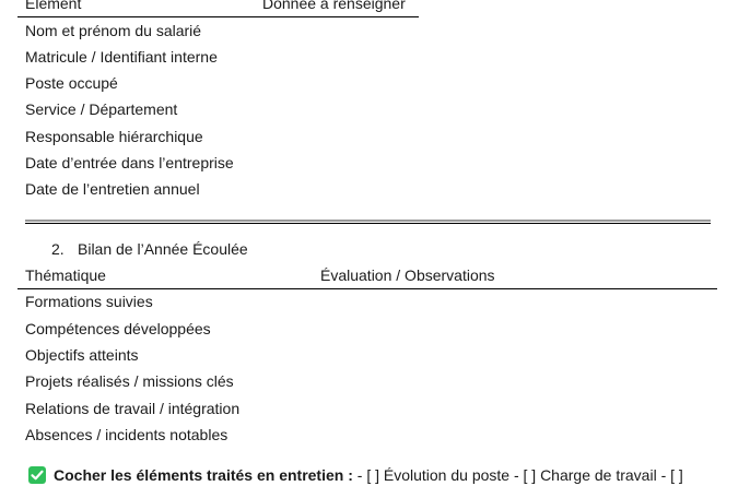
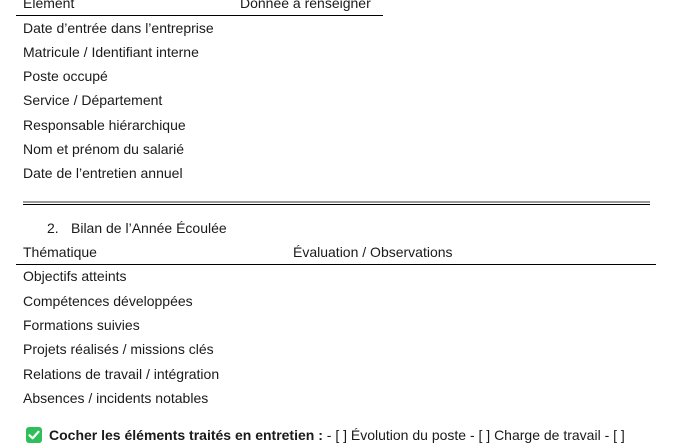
  Élément
  Donnée à renseigner
- Nom et prénom du salarié
+ Date d’entrée dans l’entreprise
  Matricule / Identifiant interne
  Poste occupé
  Service / Département
  Responsable hiérarchique
- Date d’entrée dans l’entreprise
+ Nom et prénom du salarié
  Date de l’entretien annuel
  2.
  Bilan de l’Année Écoulée
  Thématique
  Évaluation / Observations
- Formations suivies
+ Objectifs atteints
  Compétences développées
- Objectifs atteints
+ Formations suivies
  Projets réalisés / missions clés
  Relations de travail / intégration
  Absences / incidents notables
  Cocher les éléments traités en entretien : - [ ] Évolution du poste - [ ] Charge de travail - [ ]
